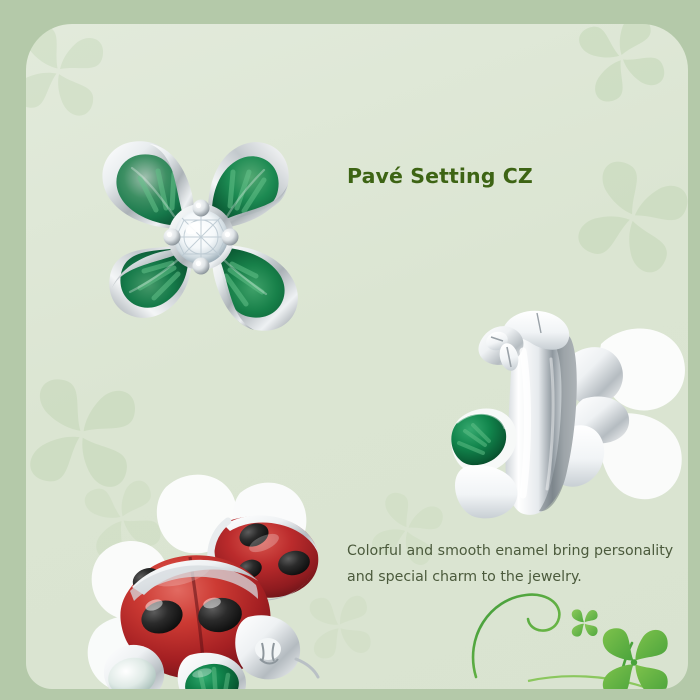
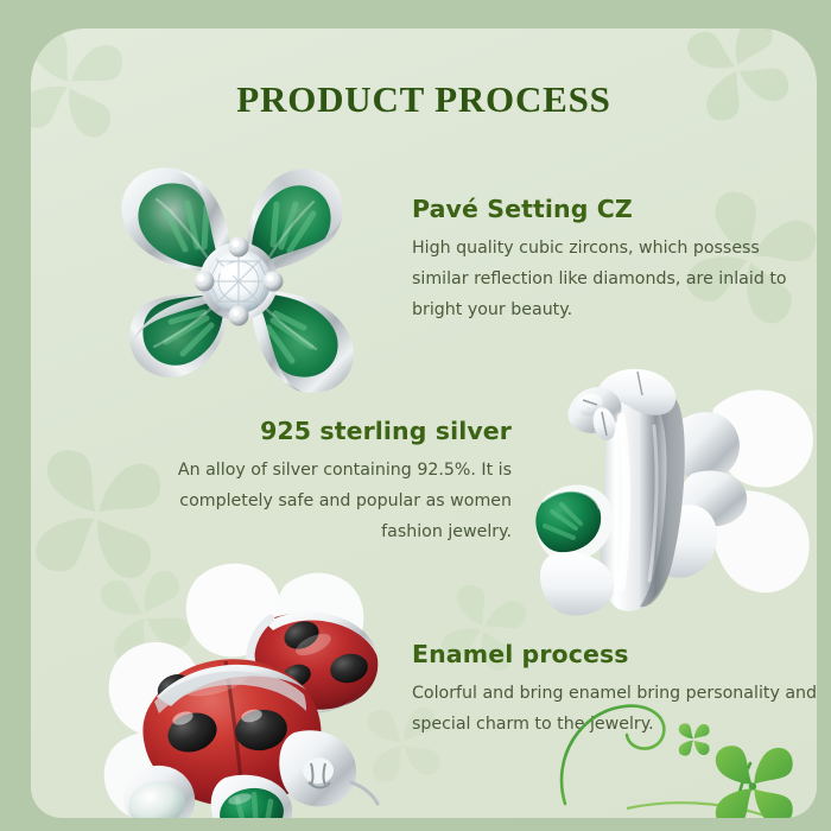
+ PRODUCT PROCESS
  Pavé Setting CZ
+ High quality cubic zircons, which possess similar reflection like diamonds, are inlaid to bright your beauty.
+ 925 sterling silver
+ An alloy of silver containing 92.5%. It is completely safe and popular as women fashion jewelry.
+ Enamel process
- Colorful and smooth enamel bring personality and special charm to the jewelry.
+ Colorful and bring enamel bring personality and special charm to the jewelry.
